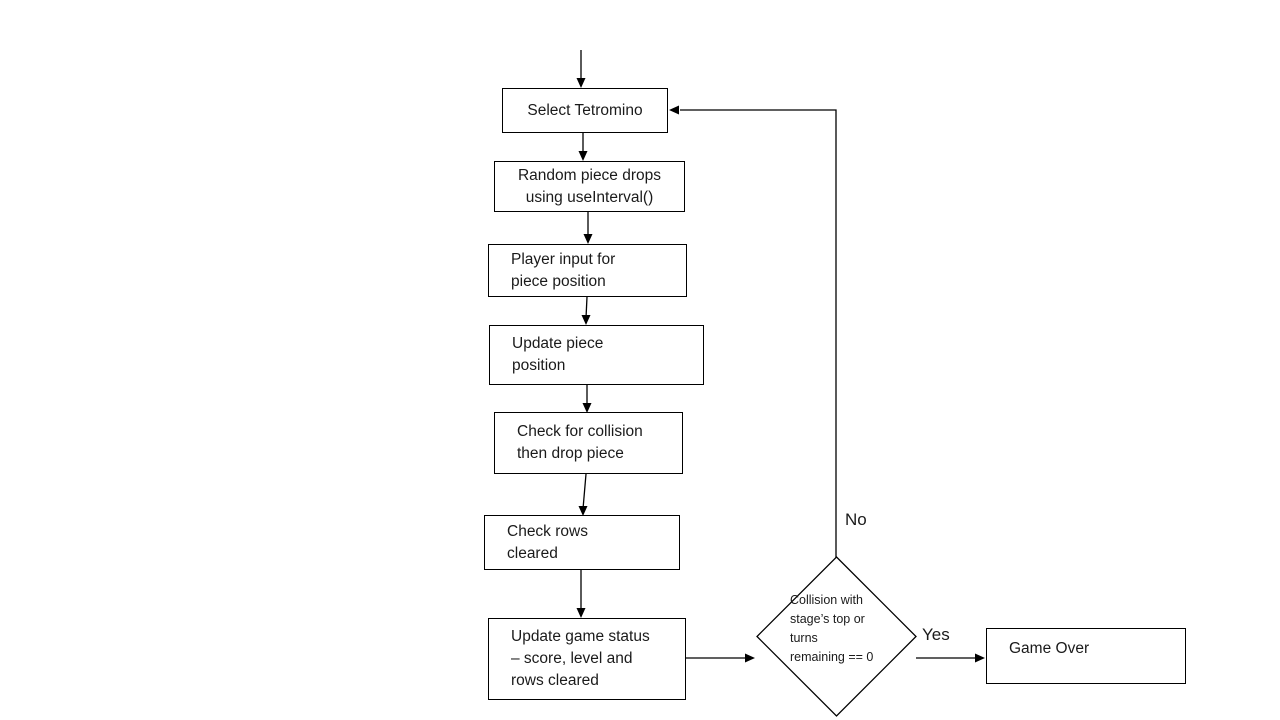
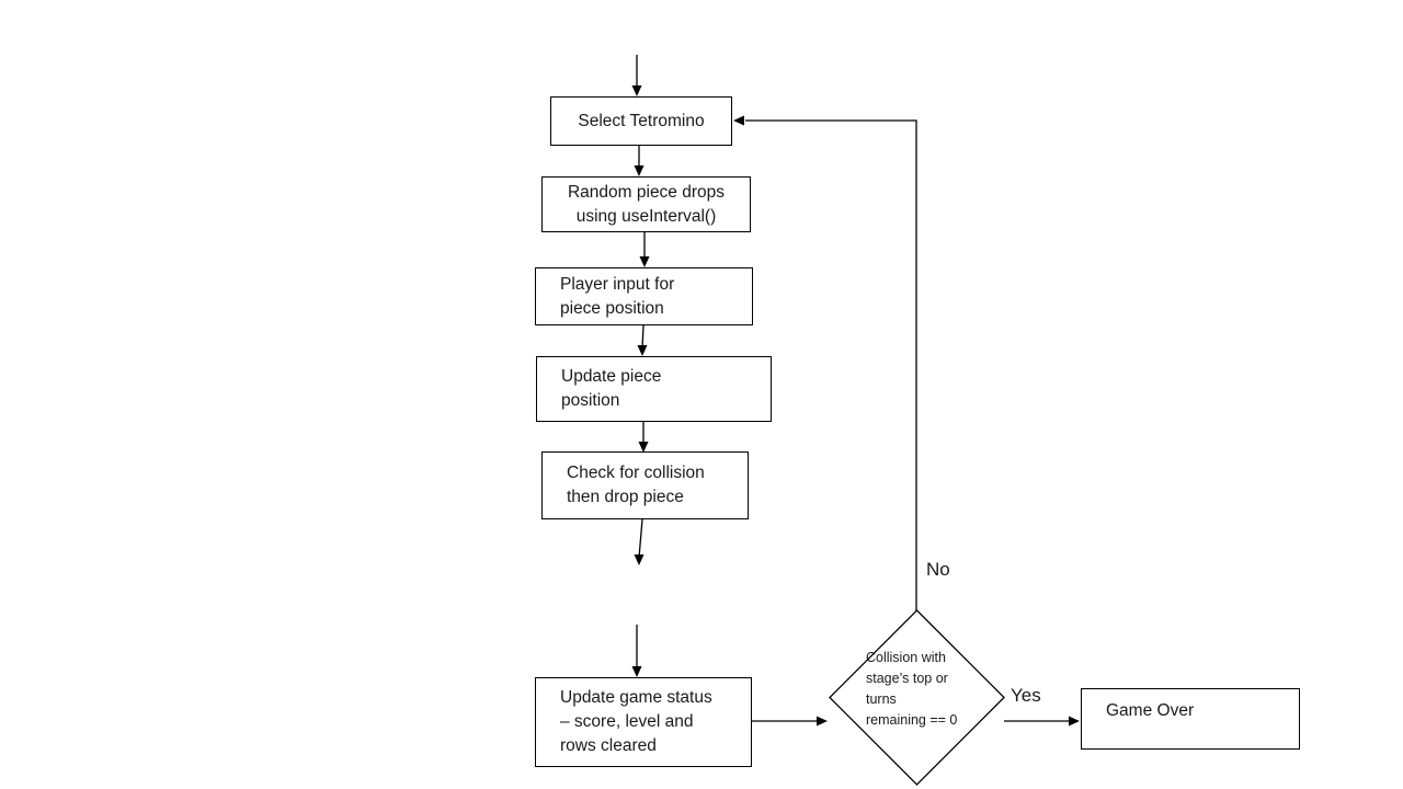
  Select Tetromino
  Random piece drops
  using useInterval()
  Player input for
  piece position
  Update piece
  position
  Check for collision
  then drop piece
- Check rows
- cleared
  Update game status
  – score, level and
  rows cleared
  Game Over
  Collision with
  stage’s top or
  turns
  remaining == 0
  No
  Yes
